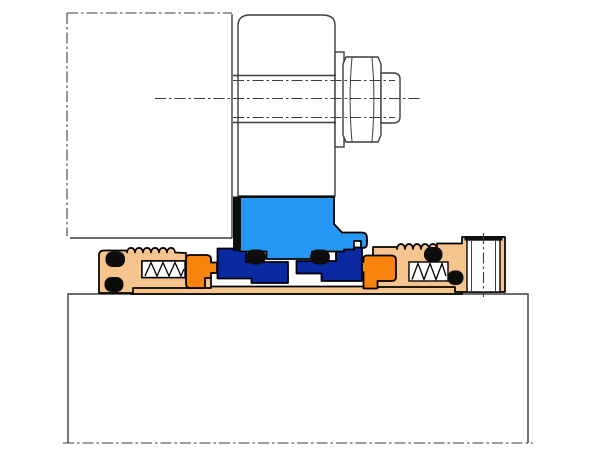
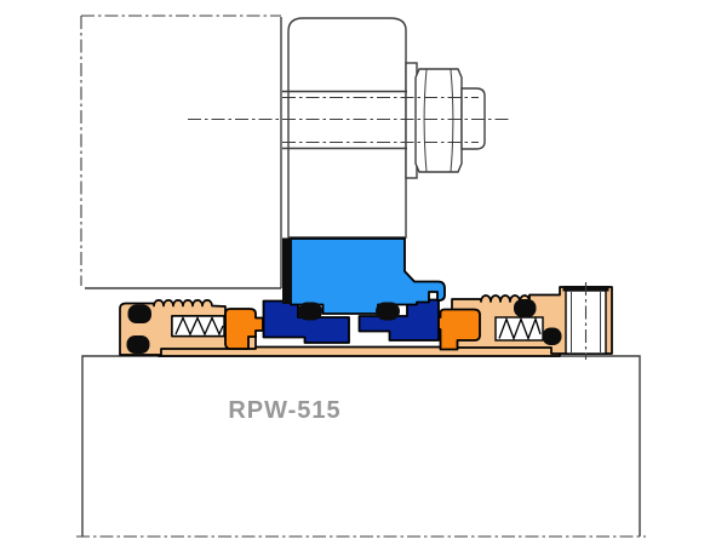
+ RPW-515
